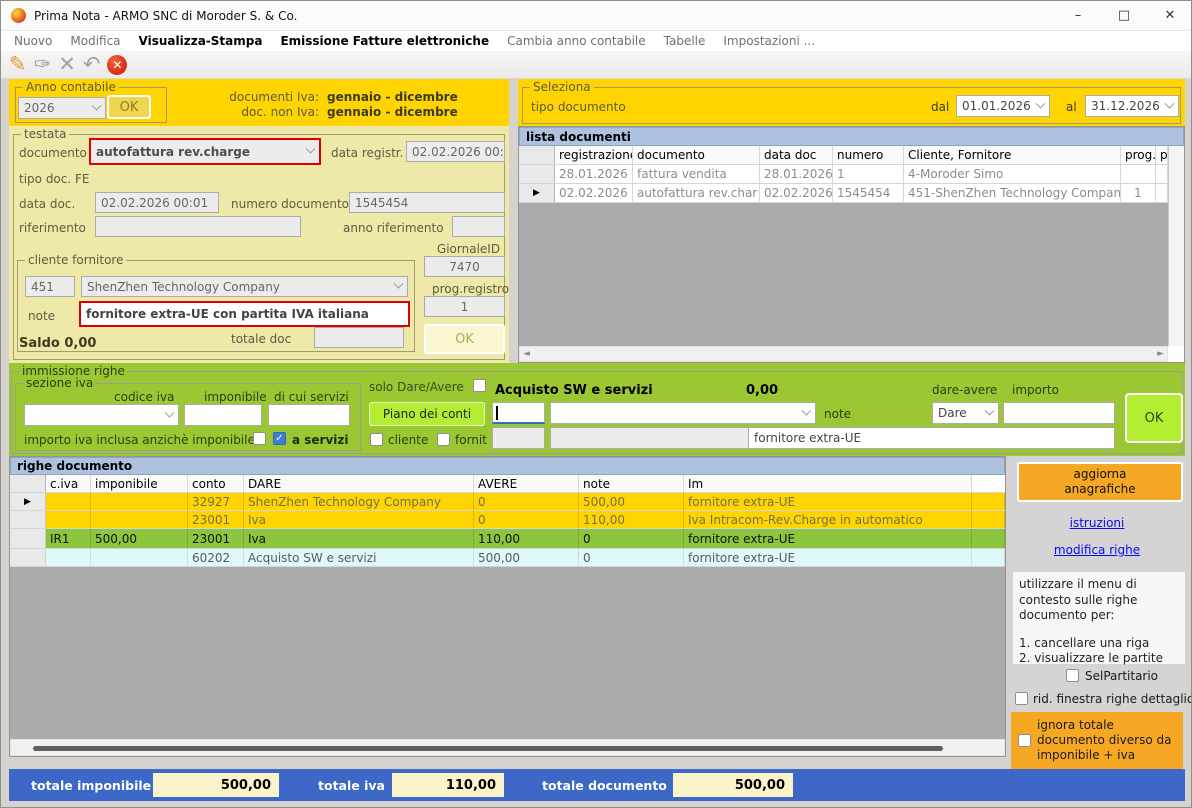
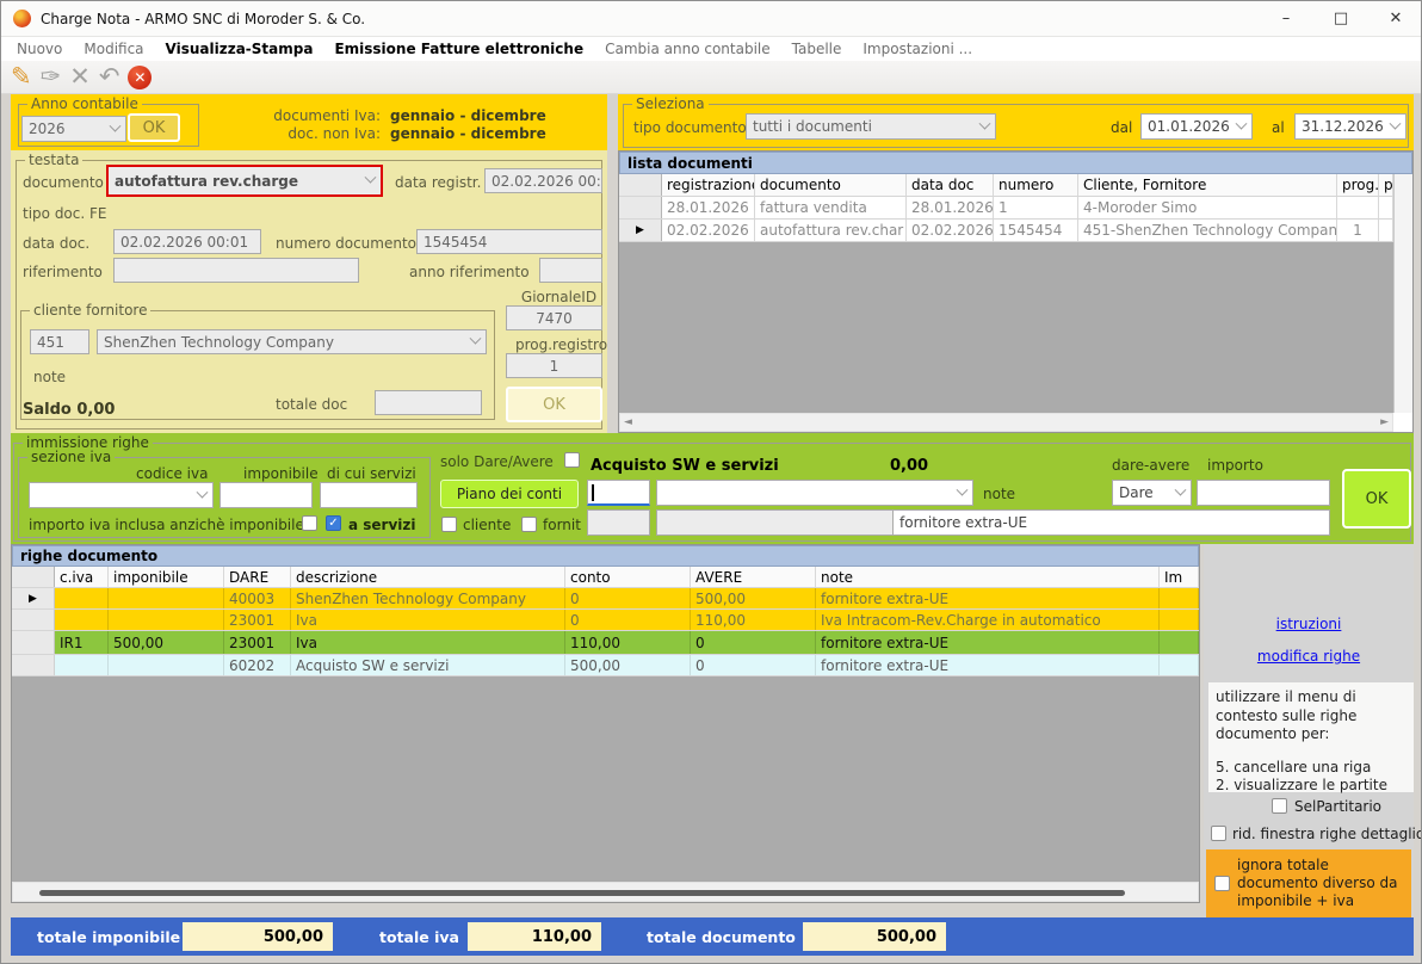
- Prima Nota - ARMO SNC di Moroder S. & Co.
+ Charge Nota - ARMO SNC di Moroder S. & Co.
  –
  □
  ✕
  Nuovo
  Modifica
  Visualizza-Stampa
  Emissione Fatture elettroniche
  Cambia anno contabile
  Tabelle
  Impostazioni ...
  ✎
  ✑
  ✕
  ↶
  ✕
  Anno contabile
  2026
  OK
  documenti Iva:
  gennaio - dicembre
  doc. non Iva:
  gennaio - dicembre
  testata
  documento
  autofattura rev.charge
  data registr.
  02.02.2026 00:
  tipo doc. FE
  data doc.
  02.02.2026 00:01
  numero documento
  1545454
  riferimento
  anno riferimento
  GiornaleID
  7470
  cliente fornitore
  451
  ShenZhen Technology Company
  note
- fornitore extra-UE con partita IVA italiana
  prog.registro
  1
  OK
  totale doc
  Saldo 0,00
  Seleziona
  tipo documento
+ tutti i documenti
  dal
  01.01.2026
  al
  31.12.2026
  lista documenti
  registrazion
  documento
  data doc
  numero
  Cliente, Fornitore
  p
  28.01.2026
  fattura vendita
  28.01.2026
  1
  4-Moroder Simo
  ▶
  02.02.2026
  autofattura rev.char
  02.02.2026
  1545454
  451-ShenZhen Technology Compan
  1
  ◄
  ►
  immissione righe
  sezione iva
  codice iva
  imponibile
  di cui servizi
  importo iva inclusa anzichè imponibile
  ✓
  a servizi
  solo Dare/Avere
  Piano dei conti
  cliente
  fornit
  Acquisto SW e servizi
  0,00
  note
  dare-avere
  importo
  Dare
  OK
  fornitore extra-UE
  righe documento
  c.iva
  imponibile
- conto
+ DARE
+ descrizione
- DARE
+ conto
  AVERE
  note
  Im
  ▶
- 32927
+ 40003
  ShenZhen Technology Company
  0
  500,00
  fornitore extra-UE
  23001
  Iva
  0
  110,00
  Iva Intracom-Rev.Charge in automatico
  IR1
  500,00
  23001
  Iva
  110,00
  0
  fornitore extra-UE
  60202
  Acquisto SW e servizi
  500,00
  0
  fornitore extra-UE
- aggiorna
- anagrafiche
  istruzioni
  modifica righe
  utilizzare il menu di contesto sulle righe documento per:
- 1. cancellare una riga
+ 5. cancellare una riga
  2. visualizzare le partite
  SelPartitario
  rid. finestra righe dettaglio
  ignora totale documento diverso da imponibile + iva
  totale imponibile
  500,00
  totale iva
  110,00
  totale documento
  500,00
